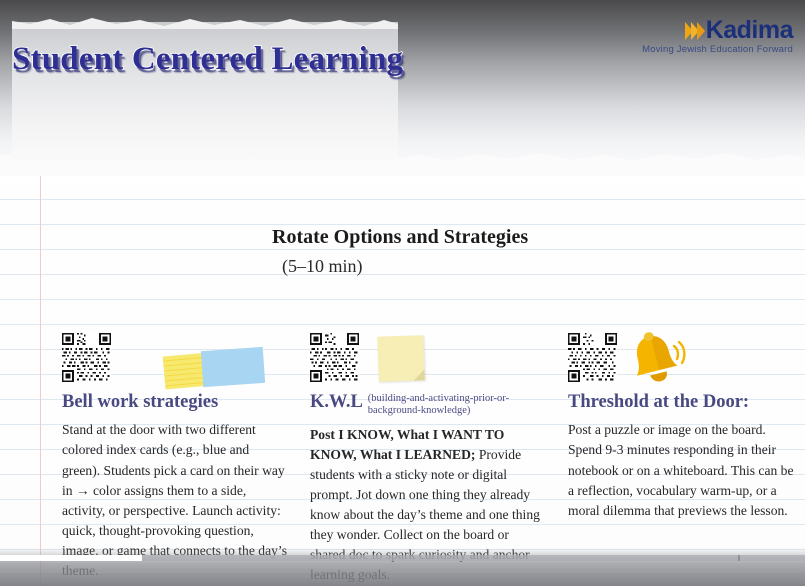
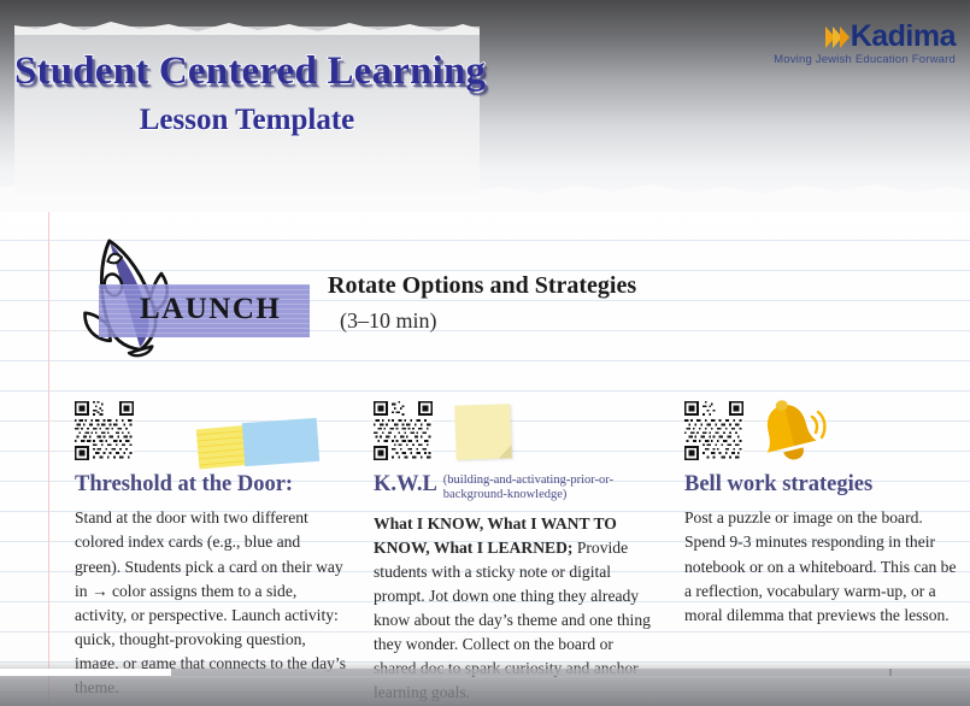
  Student Centered Learning
+ Lesson Template
  Kadima
  Moving Jewish Education Forward
+ LAUNCH
  Rotate Options and Strategies
- (5–10 min)
+ (3–10 min)
- Bell work strategies
+ Threshold at the Door:
  Stand at the door with two different colored index cards (e.g., blue and green). Students pick a card on their way in → color assigns them to a side, activity, or perspective. Launch activity: quick, thought-provoking question,
  K.W.L
  (building-and-activating-prior-or-background-knowledge)
- Post I KNOW, What I WANT TO KNOW, What I LEARNED; Provide students with a sticky note or digital prompt. Jot down one thing they already know about the day’s theme and one thing they wonder. Collect on the board or
+ What I KNOW, What I WANT TO KNOW, What I LEARNED; Provide students with a sticky note or digital prompt. Jot down one thing they already know about the day’s theme and one thing they wonder. Collect on the board or
- Threshold at the Door:
+ Bell work strategies
  Post a puzzle or image on the board. Spend 9-3 minutes responding in their notebook or on a whiteboard. This can be a reflection, vocabulary warm-up, or a moral dilemma that previews the lesson.
